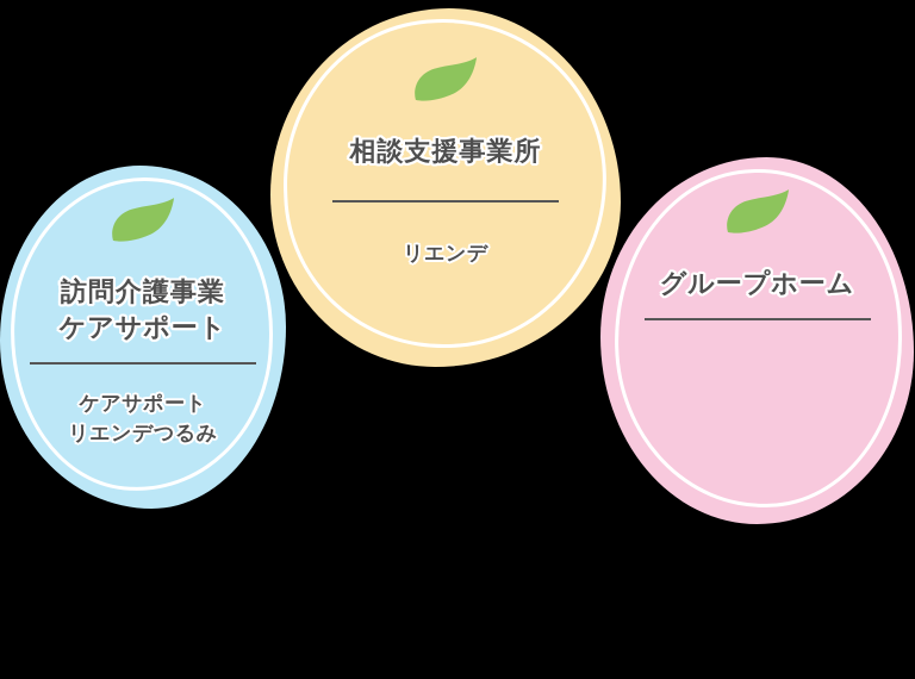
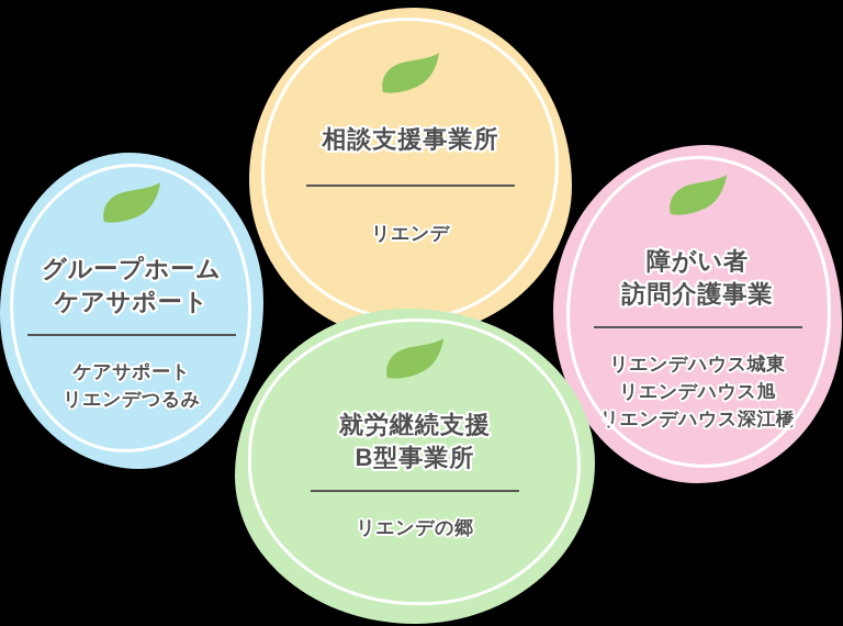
  相談支援事業所
  リエンデ
- 訪問介護事業
+ グループホーム
  ケアサポート
  ケアサポート
  リエンデつるみ
+ 障がい者
- グループホーム
+ 訪問介護事業
+ リエンデハウス城東
+ リエンデハウス旭
+ リエンデハウス深江橋
+ 就労継続支援
+ B型事業所
+ リエンデの郷
